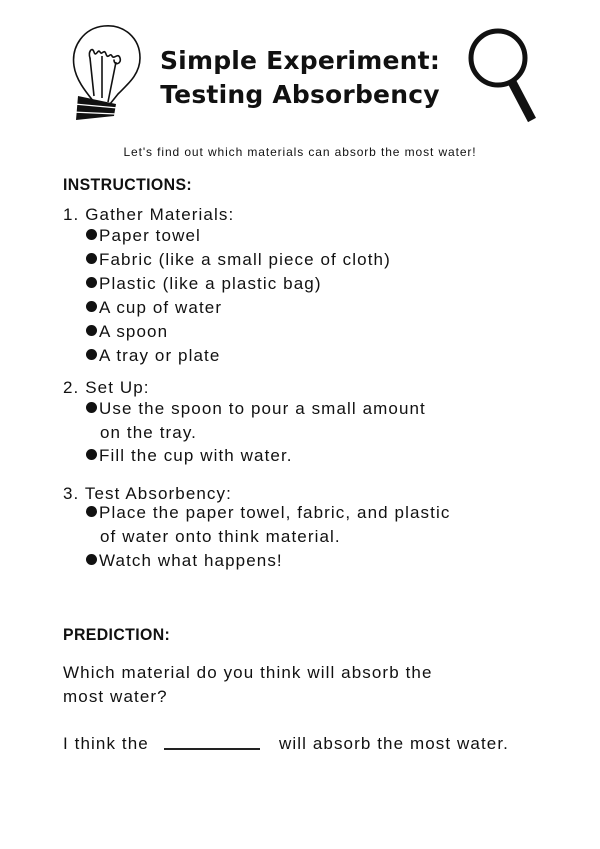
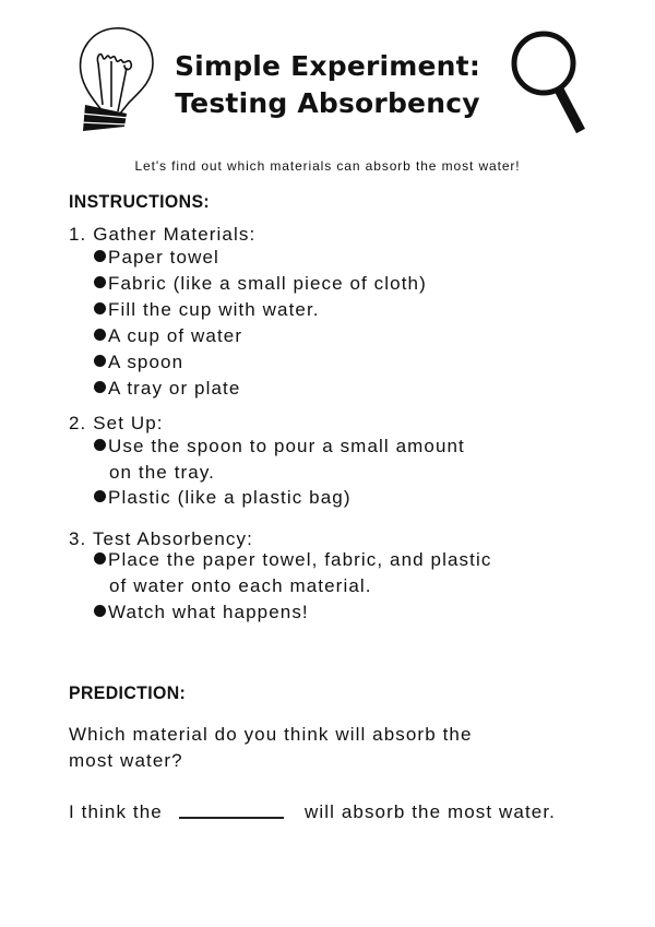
  Simple Experiment:
  Testing Absorbency
  Let's find out which materials can absorb the most water!
  INSTRUCTIONS:
  1. Gather Materials:
  Paper towel
  Fabric (like a small piece of cloth)
- Plastic (like a plastic bag)
+ Fill the cup with water.
  A cup of water
  A spoon
  A tray or plate
  2. Set Up:
  Use the spoon to pour a small amount
  on the tray.
- Fill the cup with water.
+ Plastic (like a plastic bag)
  3. Test Absorbency:
  Place the paper towel, fabric, and plastic
- of water onto think material.
+ of water onto each material.
  Watch what happens!
  PREDICTION:
  Which material do you think will absorb the
  most water?
  I think the
  will absorb the most water.
